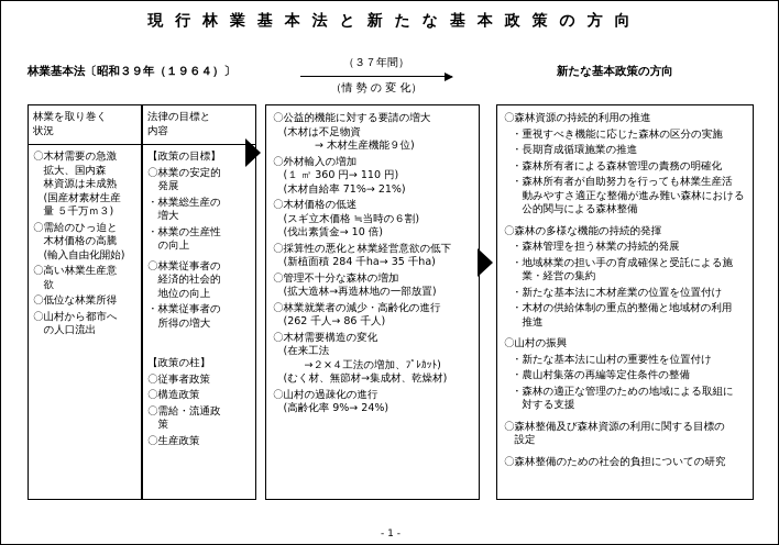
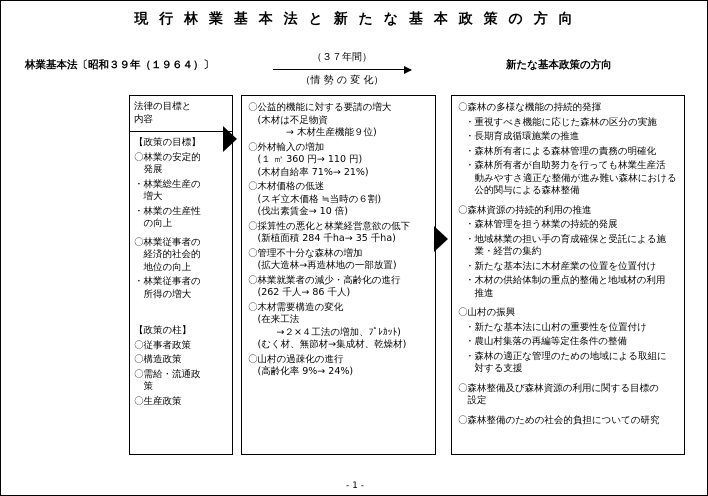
  現 行 林 業 基 本 法 と 新 た な 基 本 政 策 の 方 向
  林業基本法〔昭和３９年（１９６４）〕
  新たな基本政策の方向
  （３７年間）
  （情 勢 の 変 化）
- 林業を取り巻く
- 状況
- 〇木材需要の急激
- 拡大、国内森
- 林資源は未成熟
- (国産材素材生産
- 量 ５千万ｍ３)
- 〇需給のひっ迫と
- 木材価格の高騰
- (輸入自由化開始)
- 〇高い林業生産意
- 欲
- 〇低位な林業所得
- 〇山村から都市へ
- の人口流出
  法律の目標と
  内容
  【政策の目標】
  〇林業の安定的
  発展
  ・林業総生産の
  増大
  ・林業の生産性
  の向上
  〇林業従事者の
  経済的社会的
  地位の向上
  ・林業従事者の
  所得の増大
  【政策の柱】
  〇従事者政策
  〇構造政策
  〇需給・流通政
  策
  〇生産政策
  〇公益的機能に対する要請の増大
  (木材は不足物資
  → 木材生産機能９位)
  〇外材輸入の増加
  (１ ㎥ 360 円→ 110 円)
  (木材自給率 71%→ 21%)
  〇木材価格の低迷
  (スギ立木価格 ≒当時の６割)
  (伐出素賃金→ 10 倍)
  〇採算性の悪化と林業経営意欲の低下
  (新植面積 284 千ha→ 35 千ha)
  〇管理不十分な森林の増加
  (拡大造林→再造林地の一部放置)
  〇林業就業者の減少・高齢化の進行
  (262 千人→ 86 千人)
  〇木材需要構造の変化
  (在来工法
  →２×４工法の増加、ﾌﾟﾚｶｯﾄ)
  (むく材、無節材→集成材、乾燥材)
  〇山村の過疎化の進行
  (高齢化率 9%→ 24%)
- 〇森林資源の持続的利用の推進
+ 〇森林の多様な機能の持続的発揮
  ・重視すべき機能に応じた森林の区分の実施
  ・長期育成循環施業の推進
  ・森林所有者による森林管理の責務の明確化
  ・森林所有者が自助努力を行っても林業生産活
  動みやすさ適正な整備が進み難い森林における
  公的関与による森林整備
- 〇森林の多様な機能の持続的発揮
+ 〇森林資源の持続的利用の推進
  ・森林管理を担う林業の持続的発展
  ・地域林業の担い手の育成確保と受託による施
  業・経営の集約
  ・新たな基本法に木材産業の位置を位置付け
  ・木材の供給体制の重点的整備と地域材の利用
  推進
  〇山村の振興
  ・新たな基本法に山村の重要性を位置付け
  ・農山村集落の再編等定住条件の整備
  ・森林の適正な管理のための地域による取組に
  対する支援
  〇森林整備及び森林資源の利用に関する目標の
  設定
  〇森林整備のための社会的負担についての研究
  - 1 -
